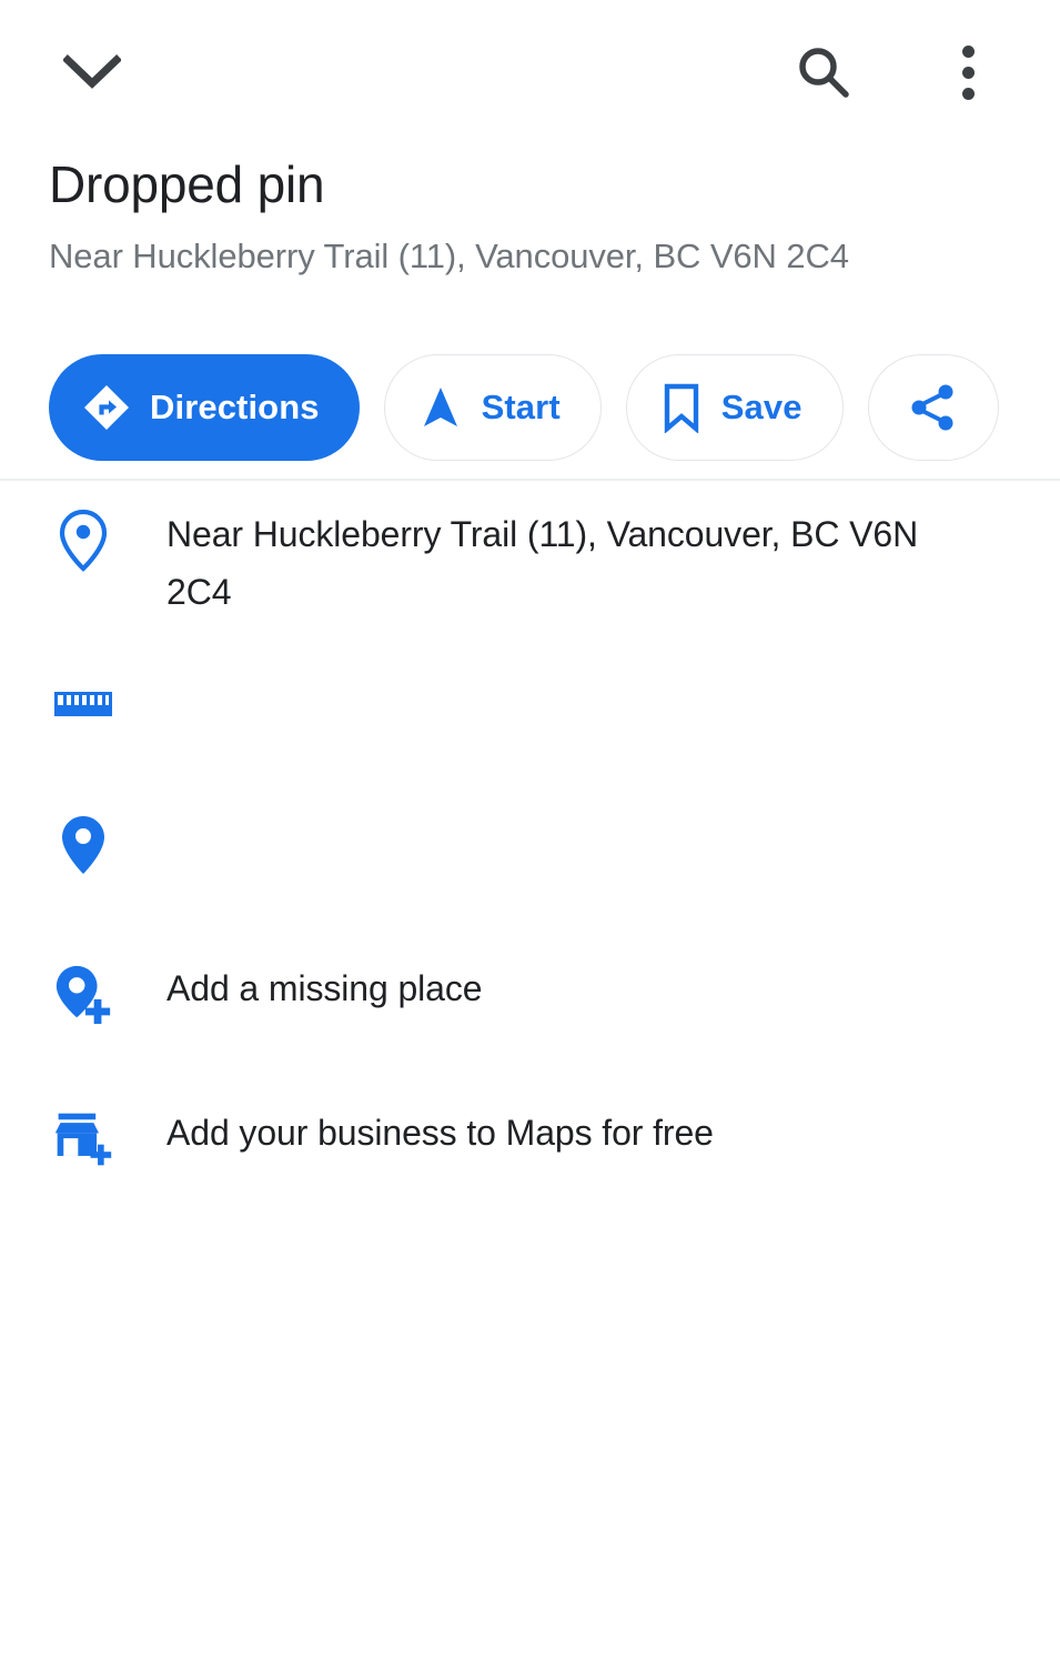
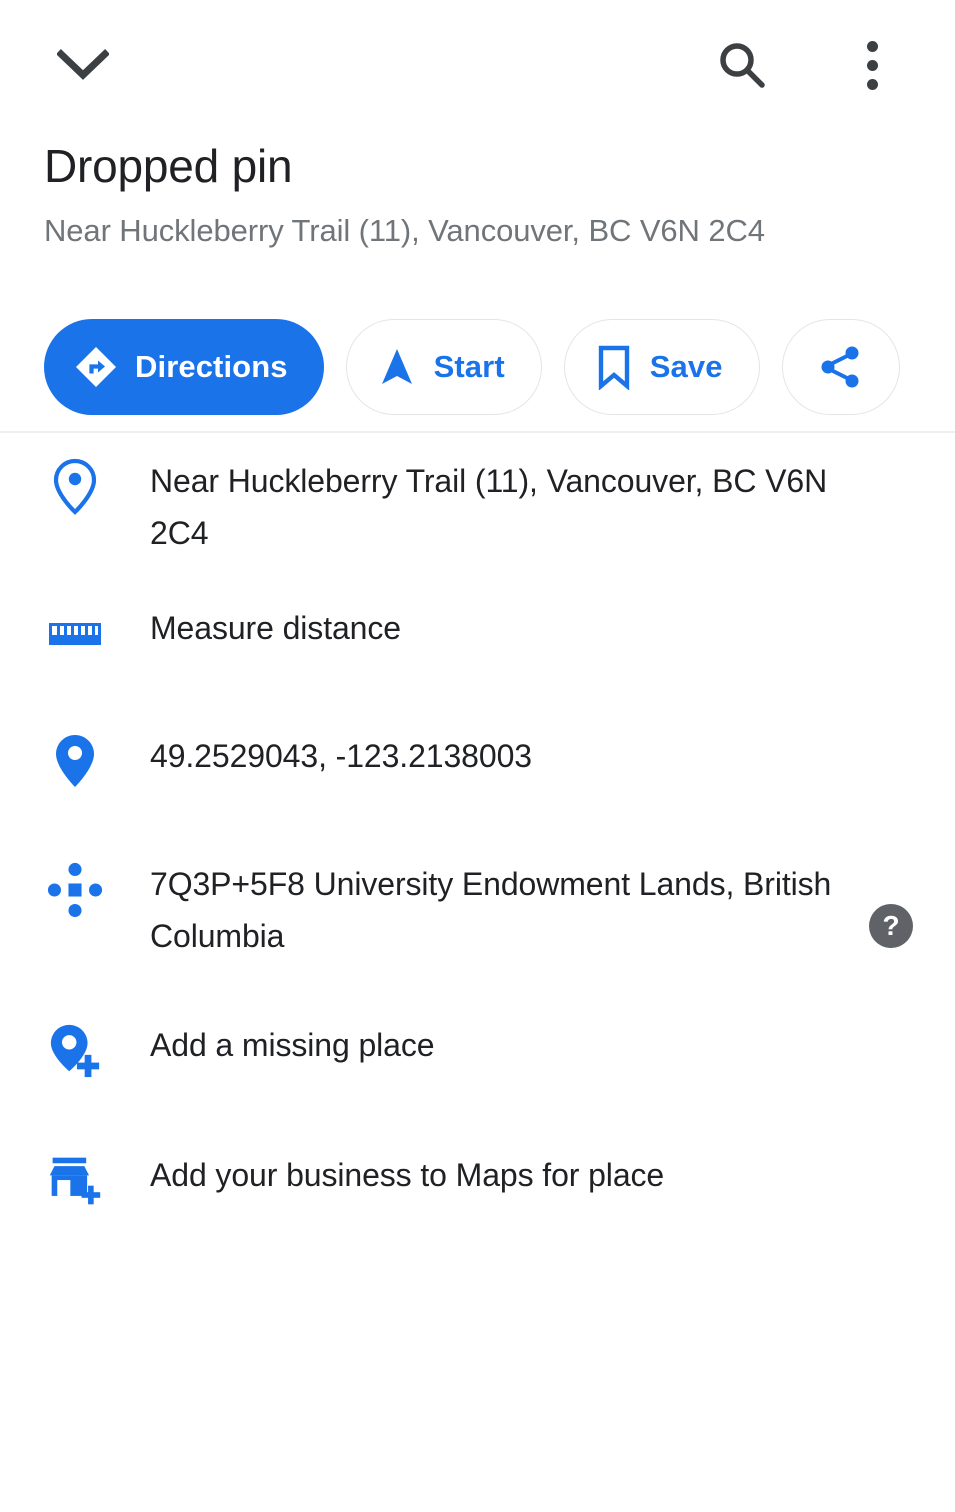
  Dropped pin
  Near Huckleberry Trail (11), Vancouver, BC V6N 2C4
  Directions
  Start
  Save
  Near Huckleberry Trail (11), Vancouver, BC V6N 2C4
+ Measure distance
+ 49.2529043, -123.2138003
+ 7Q3P+5F8 University Endowment Lands, British Columbia
+ ?
  Add a missing place
- Add your business to Maps for free
+ Add your business to Maps for place
